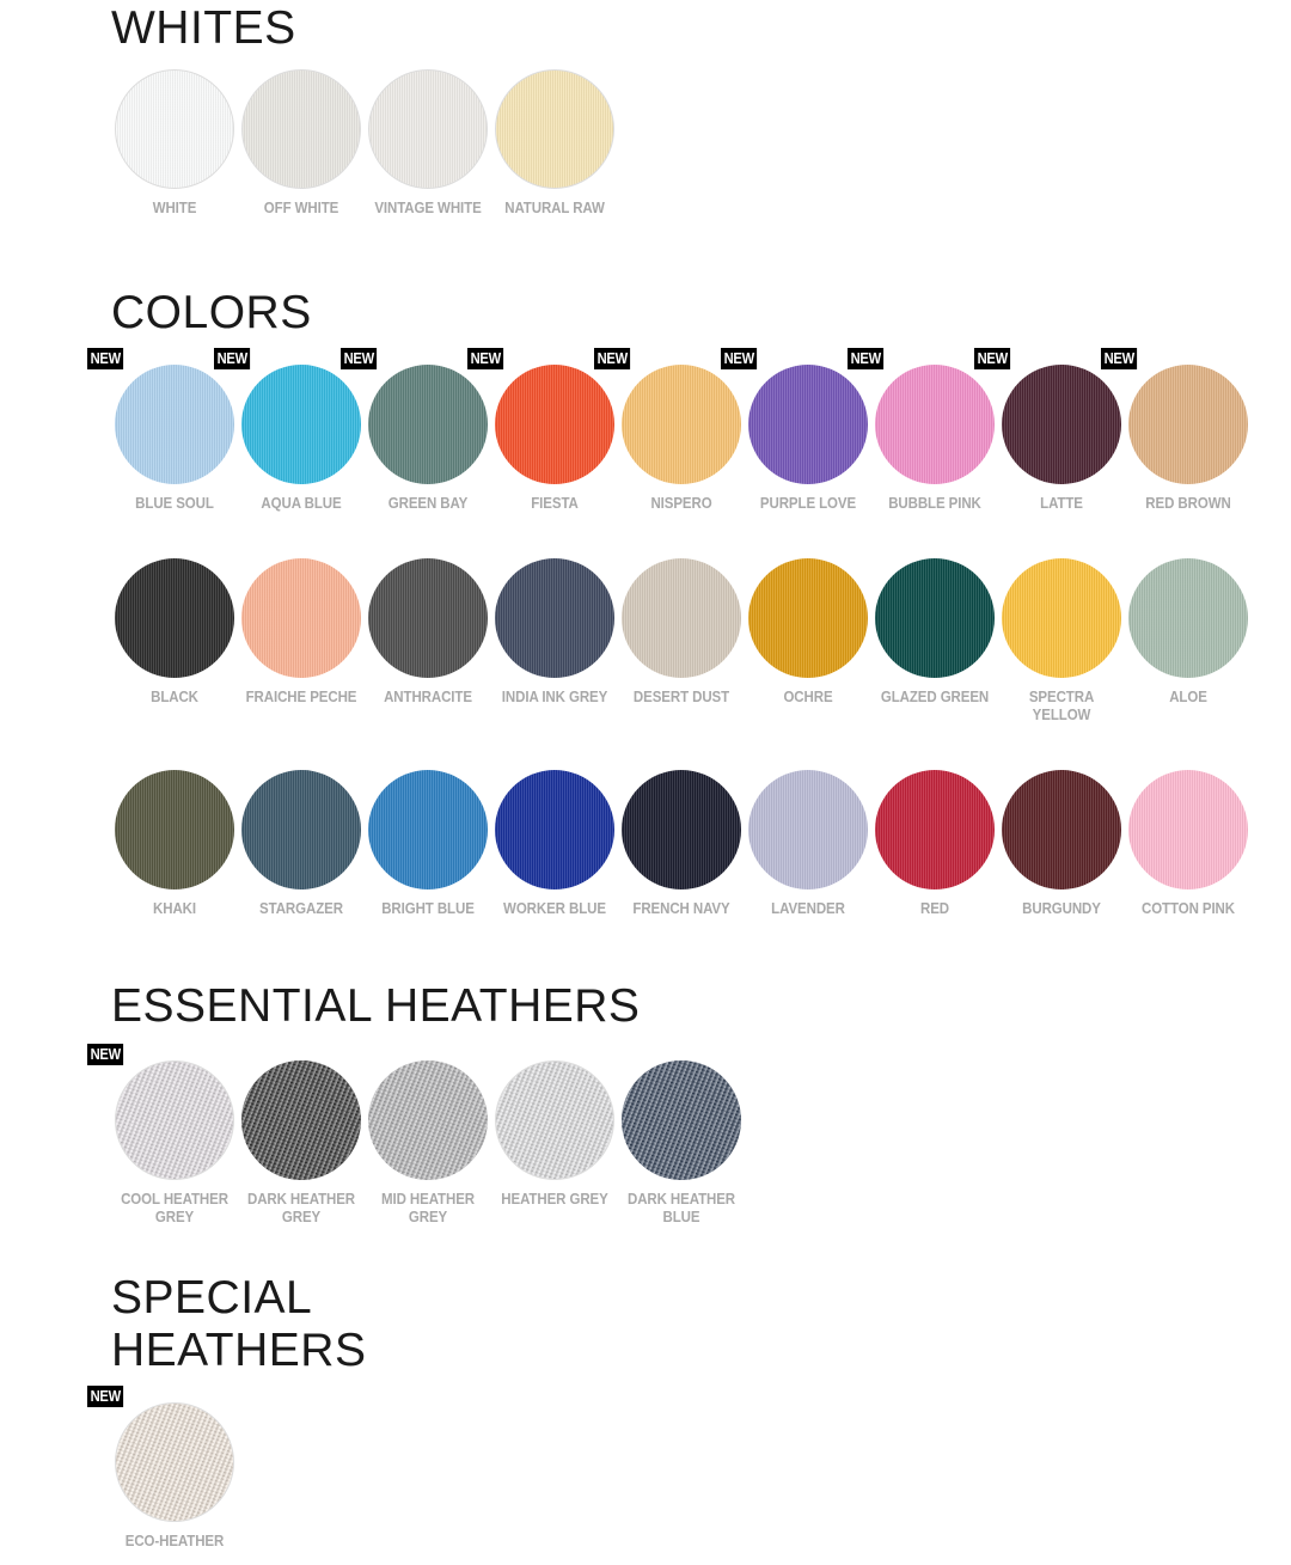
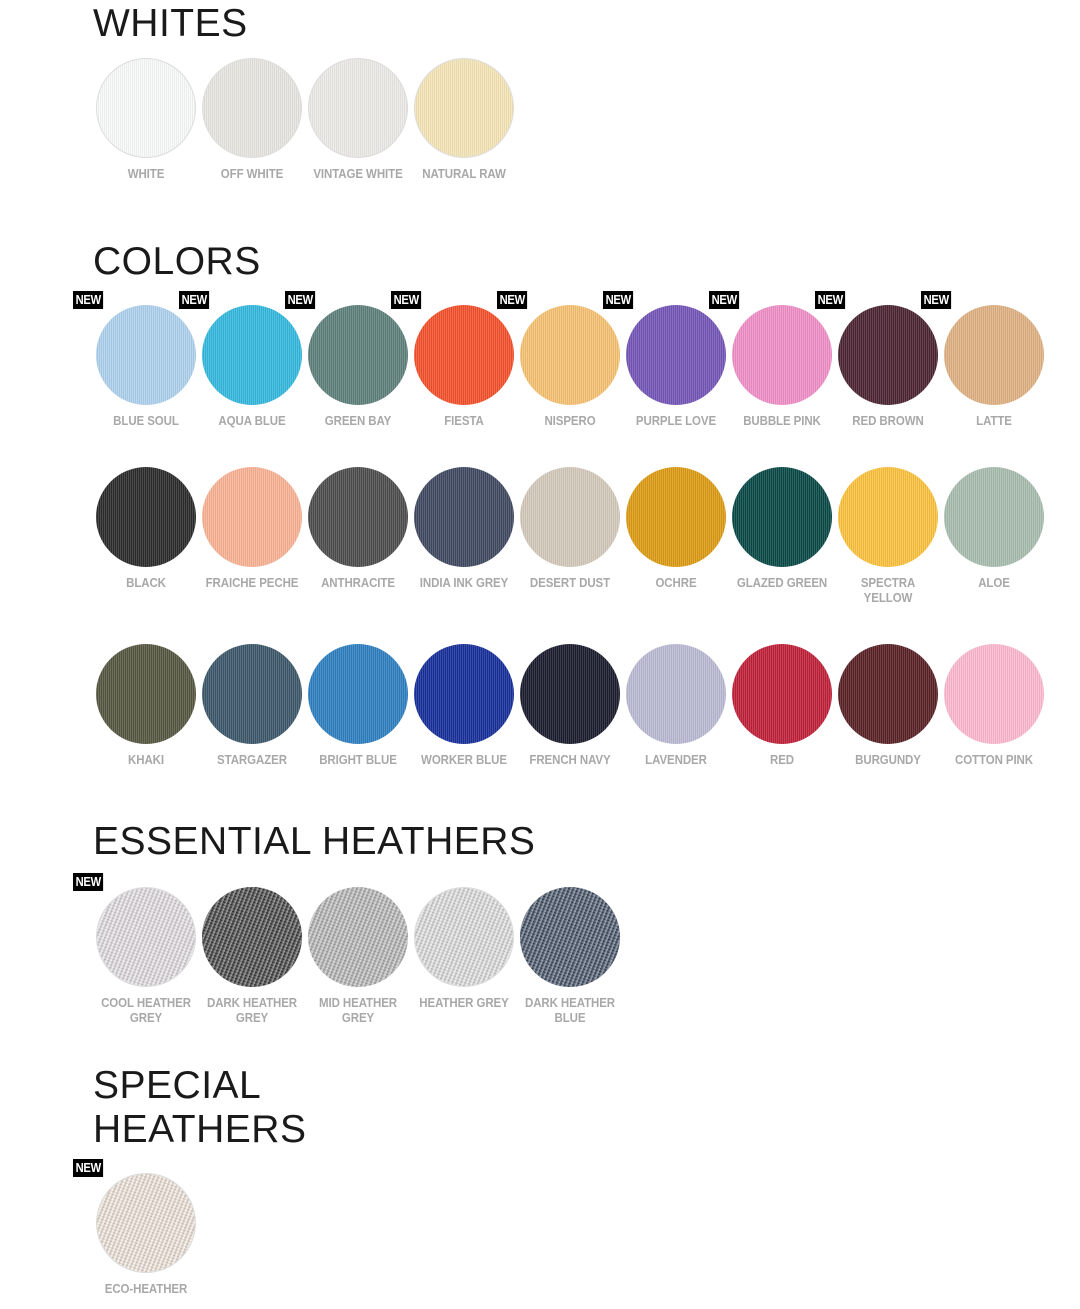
  WHITES
  WHITE
  OFF WHITE
  VINTAGE WHITE
  NATURAL RAW
  COLORS
  NEW
  BLUE SOUL
  NEW
  AQUA BLUE
  NEW
  GREEN BAY
  NEW
  FIESTA
  NEW
  NISPERO
  NEW
  PURPLE LOVE
  NEW
  BUBBLE PINK
  NEW
- LATTE
+ RED BROWN
  NEW
- RED BROWN
+ LATTE
  BLACK
  FRAICHE PECHE
  ANTHRACITE
  INDIA INK GREY
  DESERT DUST
  OCHRE
  GLAZED GREEN
  SPECTRA YELLOW
  ALOE
  KHAKI
  STARGAZER
  BRIGHT BLUE
  WORKER BLUE
  FRENCH NAVY
  LAVENDER
  RED
  BURGUNDY
  COTTON PINK
  ESSENTIAL HEATHERS
  NEW
  COOL HEATHER GREY
  DARK HEATHER GREY
  MID HEATHER GREY
  HEATHER GREY
  DARK HEATHER BLUE
  SPECIAL
  HEATHERS
  NEW
  ECO-HEATHER
